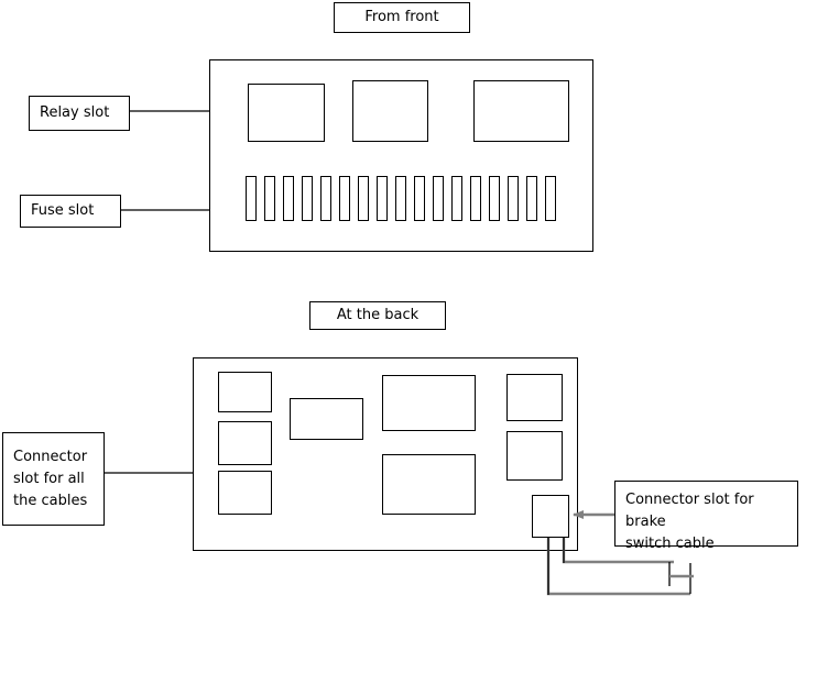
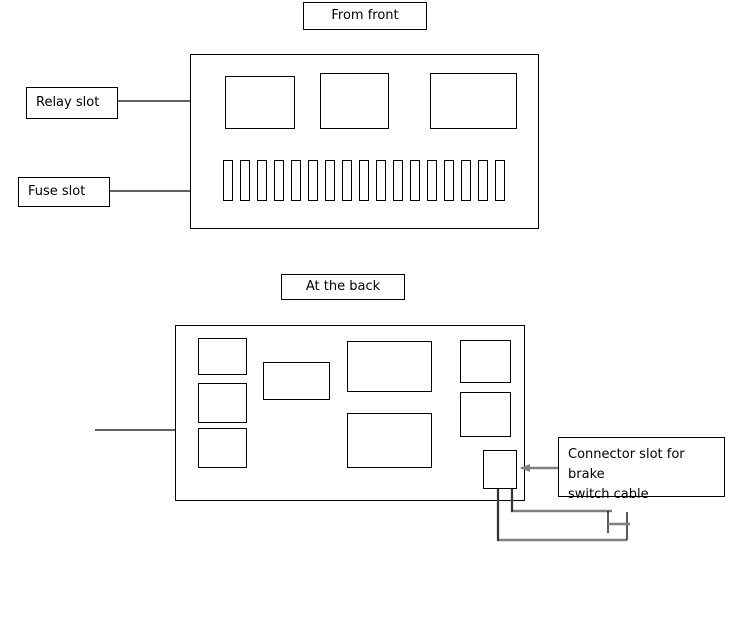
  From front
  Relay slot
  Fuse slot
  At the back
- Connector
- slot for all
- the cables
  Connector slot for brake
  switch cable
